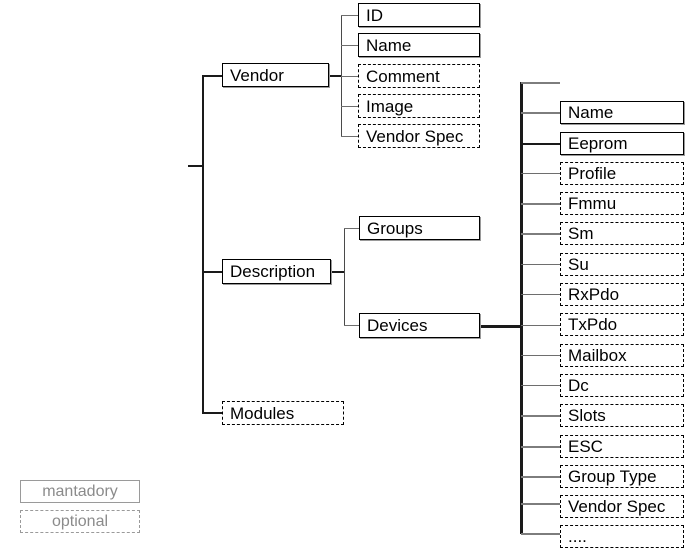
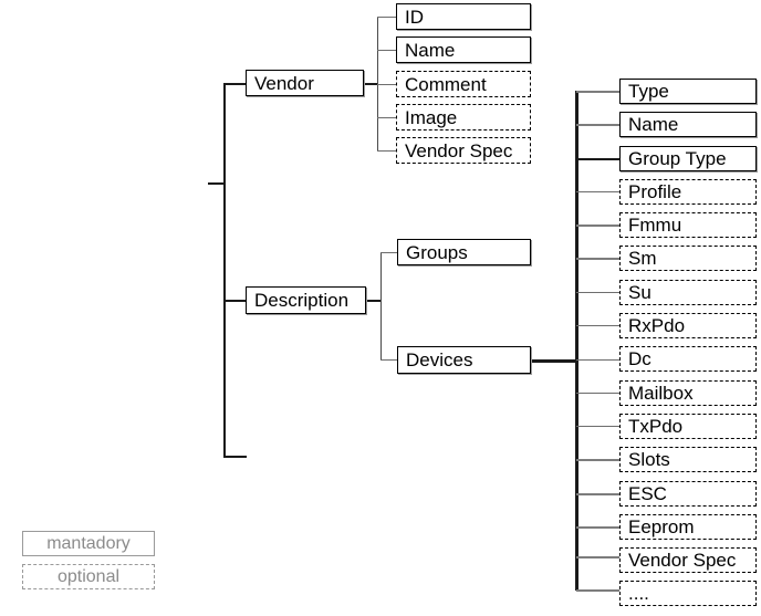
  Vendor
  Description
- Modules
  ID
  Name
  Comment
  Image
  Vendor Spec
  Groups
  Devices
+ Type
  Name
- Eeprom
+ Group Type
  Profile
  Fmmu
  Sm
  Su
  RxPdo
- TxPdo
+ Dc
  Mailbox
- Dc
+ TxPdo
  Slots
  ESC
- Group Type
+ Eeprom
  Vendor Spec
  ....
  mantadory
  optional
